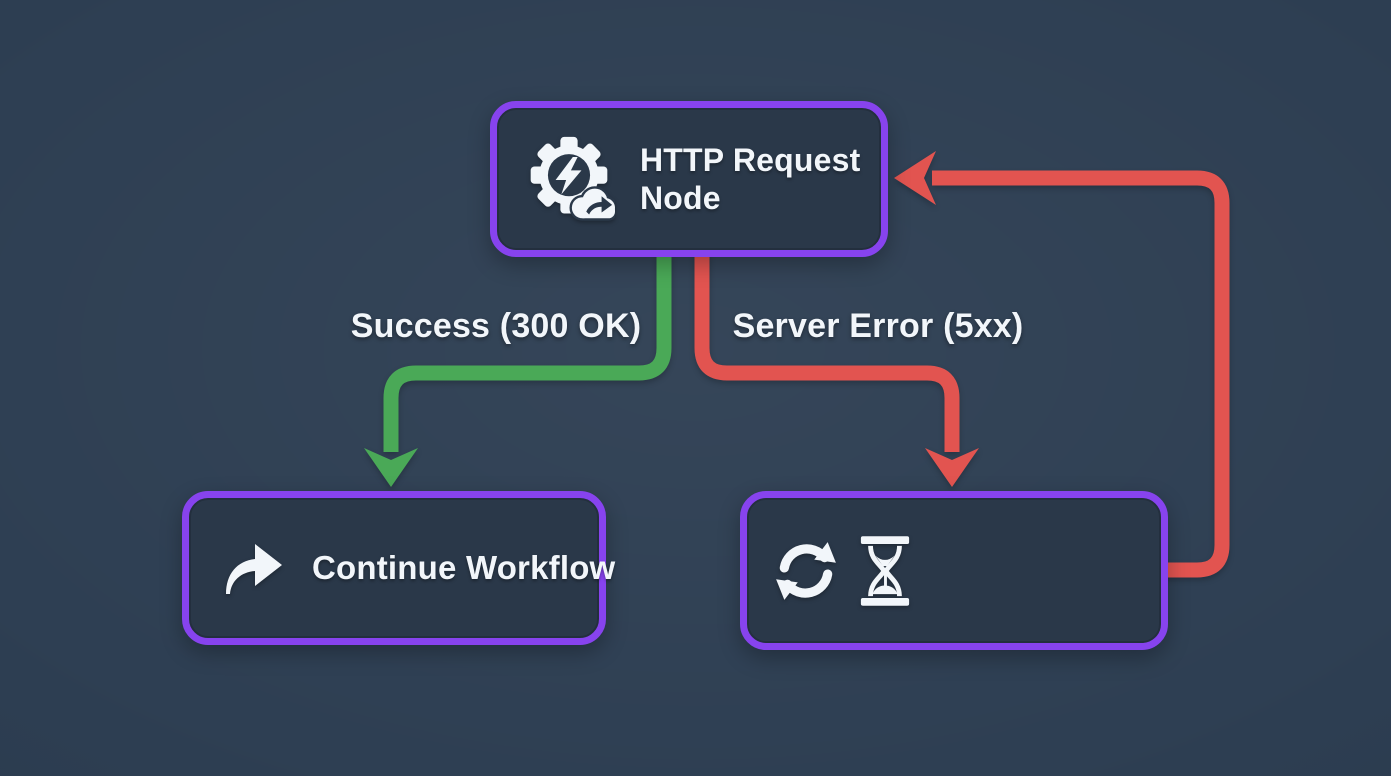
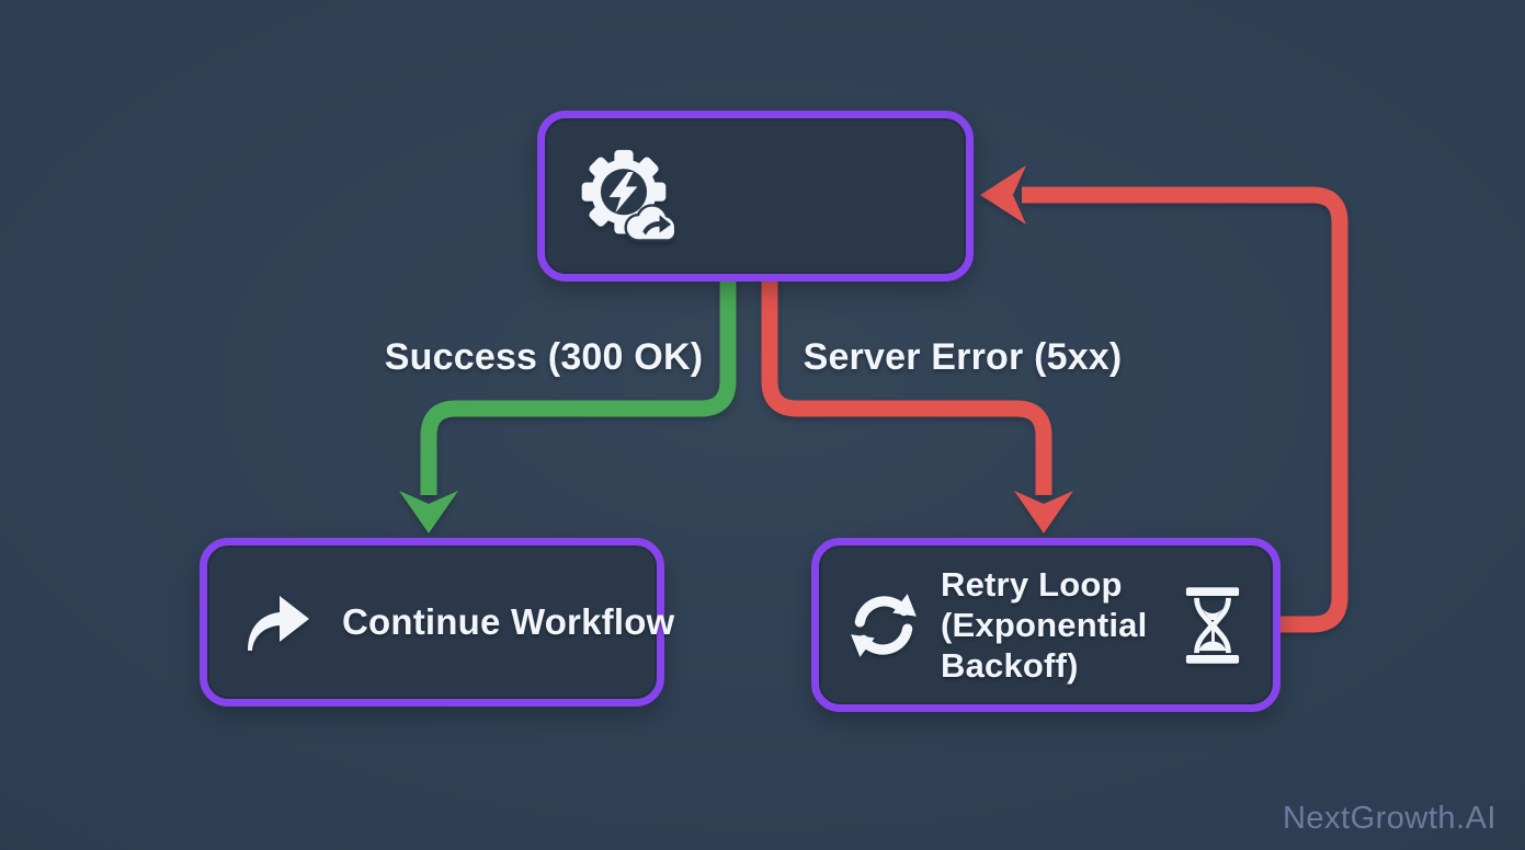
  Success (300 OK)
  Server Error (5xx)
- HTTP Request Node
  Continue Workflow
+ Retry Loop (Exponential Backoff)
+ NextGrowth.AI
